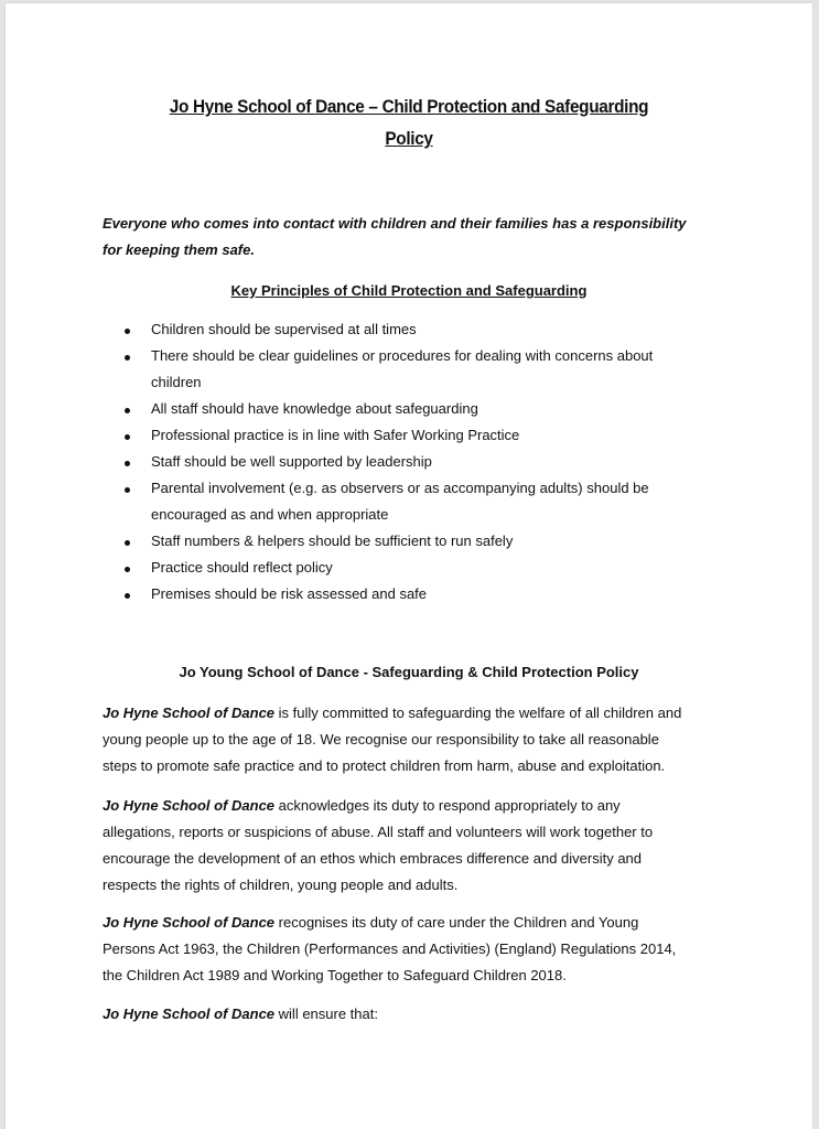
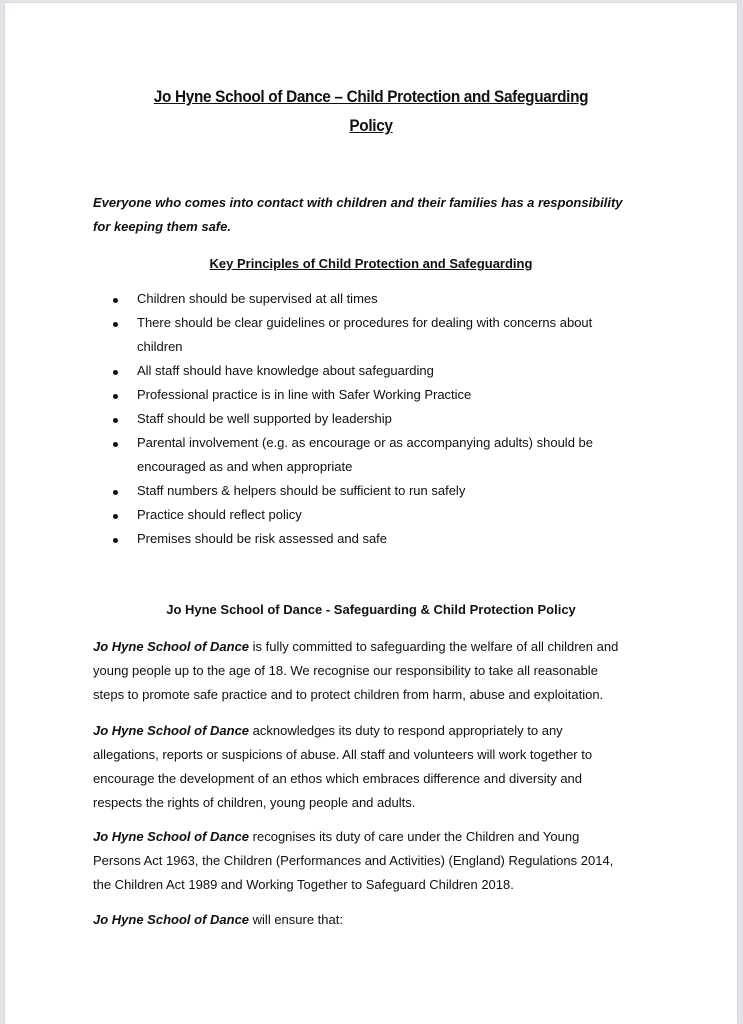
  Jo Hyne School of Dance – Child Protection and Safeguarding
  Policy
  Everyone who comes into contact with children and their families has a responsibility
  for keeping them safe.
  Key Principles of Child Protection and Safeguarding
  Children should be supervised at all times
  There should be clear guidelines or procedures for dealing with concerns about
  children
  All staff should have knowledge about safeguarding
  Professional practice is in line with Safer Working Practice
  Staff should be well supported by leadership
- Parental involvement (e.g. as observers or as accompanying adults) should be
+ Parental involvement (e.g. as encourage or as accompanying adults) should be
  encouraged as and when appropriate
  Staff numbers & helpers should be sufficient to run safely
  Practice should reflect policy
  Premises should be risk assessed and safe
- Jo Young School of Dance - Safeguarding & Child Protection Policy
+ Jo Hyne School of Dance - Safeguarding & Child Protection Policy
  Jo Hyne School of Dance is fully committed to safeguarding the welfare of all children and
  young people up to the age of 18. We recognise our responsibility to take all reasonable
  steps to promote safe practice and to protect children from harm, abuse and exploitation.
  Jo Hyne School of Dance acknowledges its duty to respond appropriately to any
  allegations, reports or suspicions of abuse. All staff and volunteers will work together to
  encourage the development of an ethos which embraces difference and diversity and
  respects the rights of children, young people and adults.
  Jo Hyne School of Dance recognises its duty of care under the Children and Young
  Persons Act 1963, the Children (Performances and Activities) (England) Regulations 2014,
  the Children Act 1989 and Working Together to Safeguard Children 2018.
  Jo Hyne School of Dance will ensure that:
